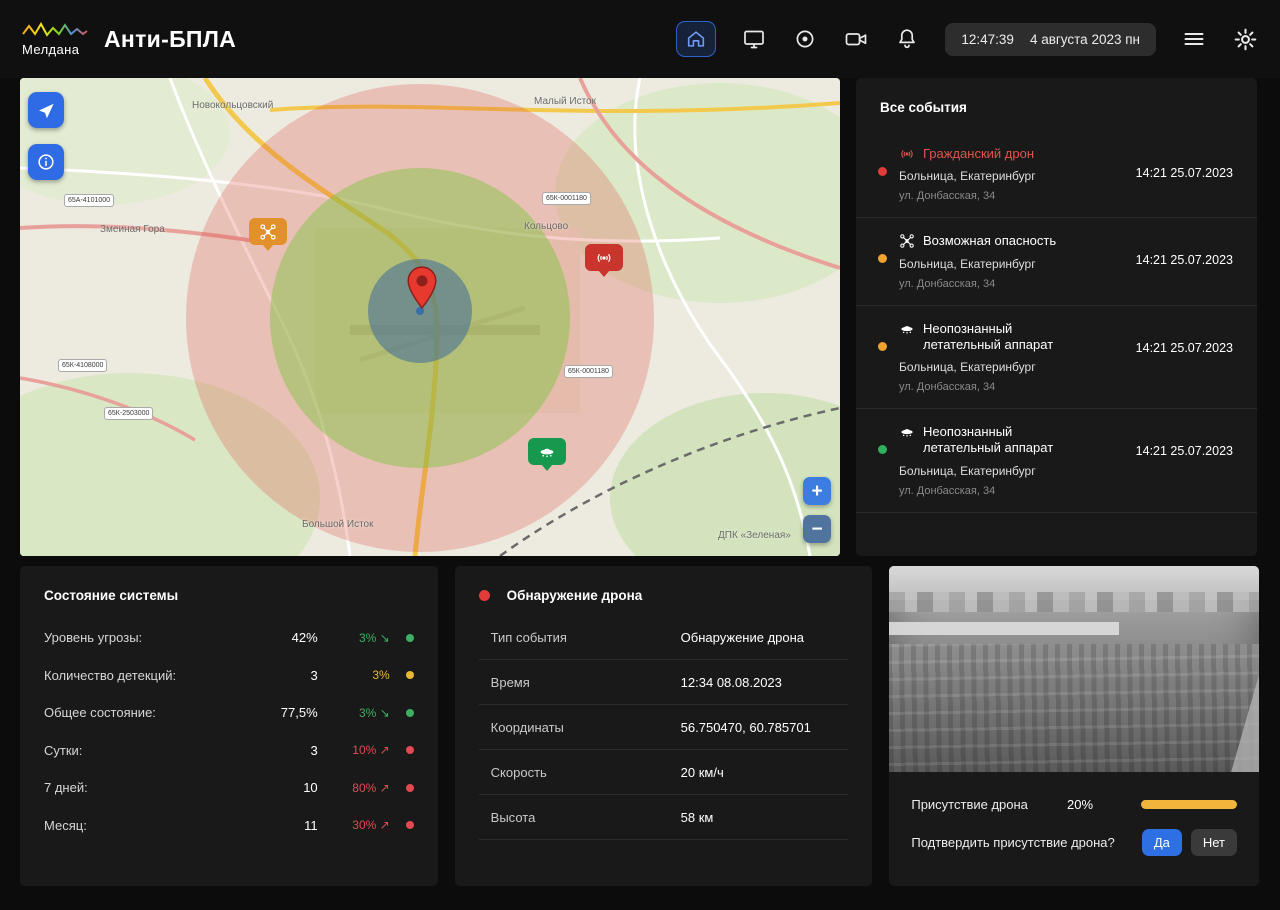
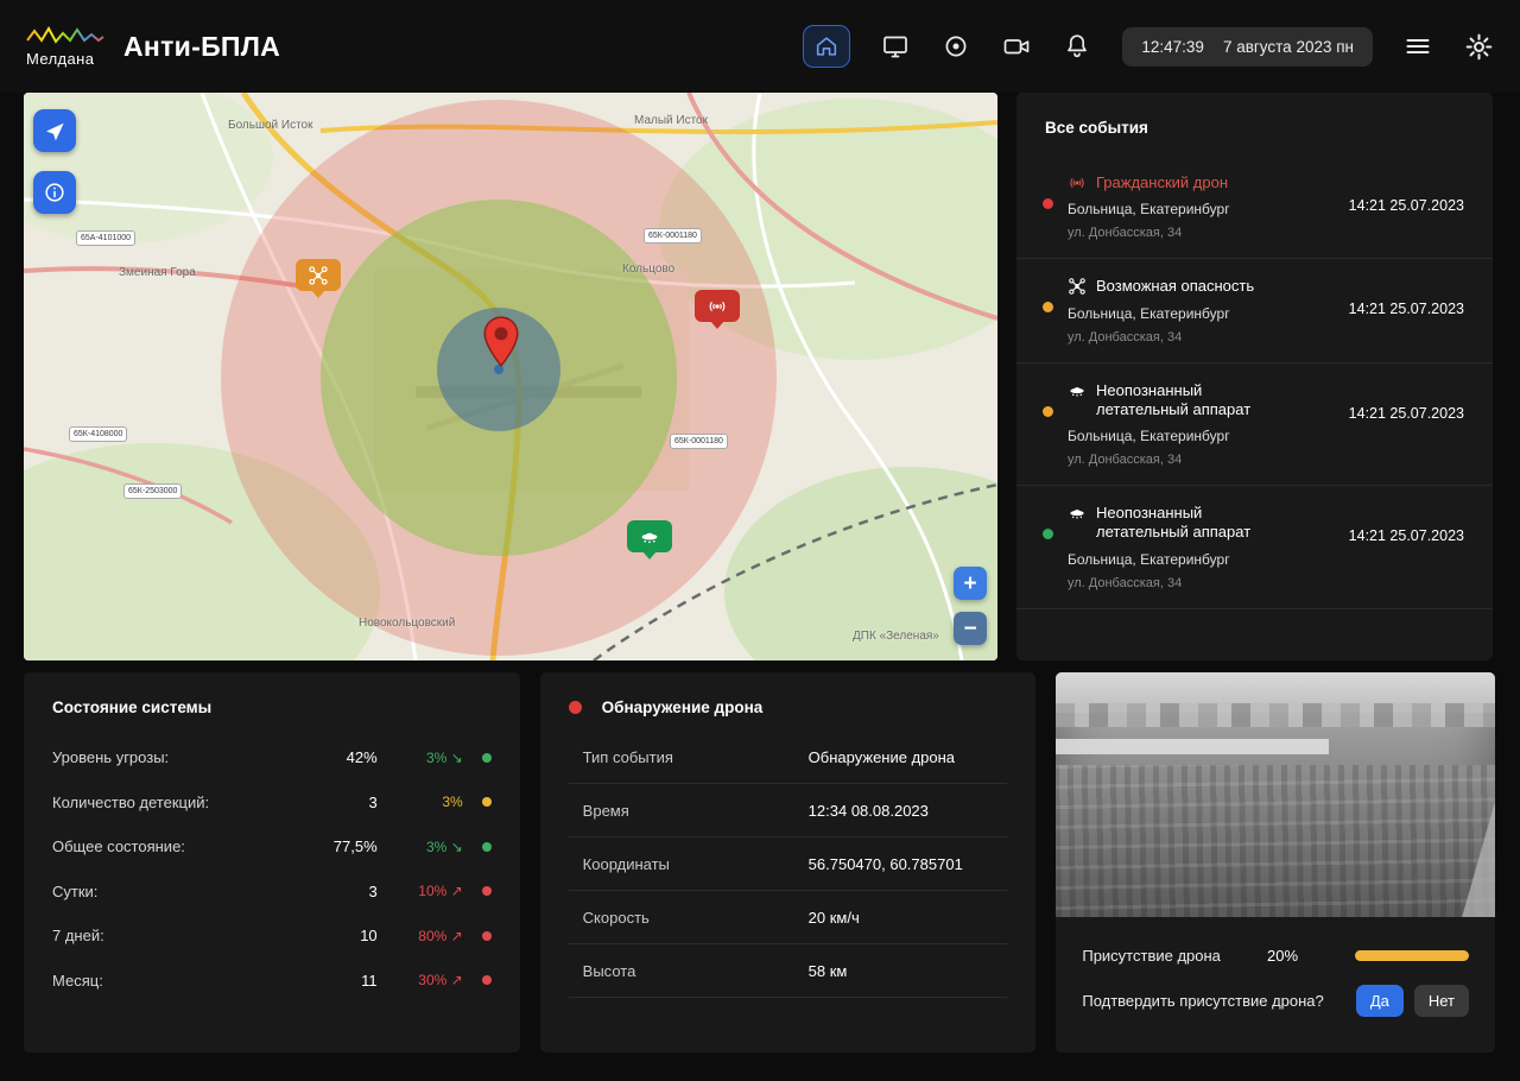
  Мелдана
  Анти-БПЛА
  12:47:39
- 4 августа 2023 пн
+ 7 августа 2023 пн
- Новокольцовский
+ Большой Исток
  Малый Исток
  Змеиная Гора
  Кольцово
- Большой Исток
+ Новокольцовский
  ДПК «Зеленая»
  +
  −
  Все события
  Гражданский дрон
  Больница, Екатеринбург
  ул. Донбасская, 34
  14:21 25.07.2023
  Возможная опасность
  Больница, Екатеринбург
  ул. Донбасская, 34
  14:21 25.07.2023
  Неопознанный летательный аппарат
  Больница, Екатеринбург
  ул. Донбасская, 34
  14:21 25.07.2023
  Неопознанный летательный аппарат
  Больница, Екатеринбург
  ул. Донбасская, 34
  14:21 25.07.2023
  Состояние системы
  Уровень угрозы:
  42%
  3% ↘
  Количество детекций:
  3
  3%
  Общее состояние:
  77,5%
  3% ↘
  Сутки:
  3
  10% ↗
  7 дней:
  10
  80% ↗
  Месяц:
  11
  30% ↗
  Обнаружение дрона
  Тип события
  Обнаружение дрона
  Время
  12:34 08.08.2023
  Координаты
  56.750470, 60.785701
  Скорость
  20 км/ч
  Высота
  58 км
  Присутствие дрона
  20%
  Подтвердить присутствие дрона?
  Да
  Нет
